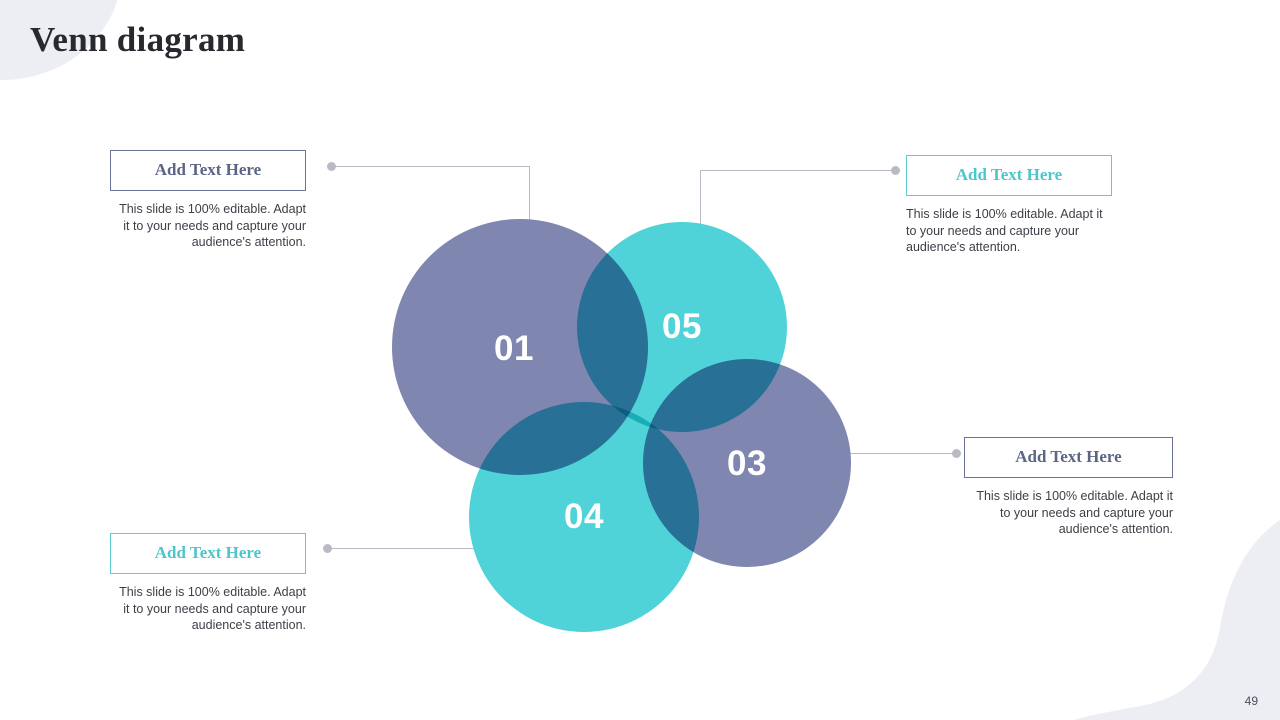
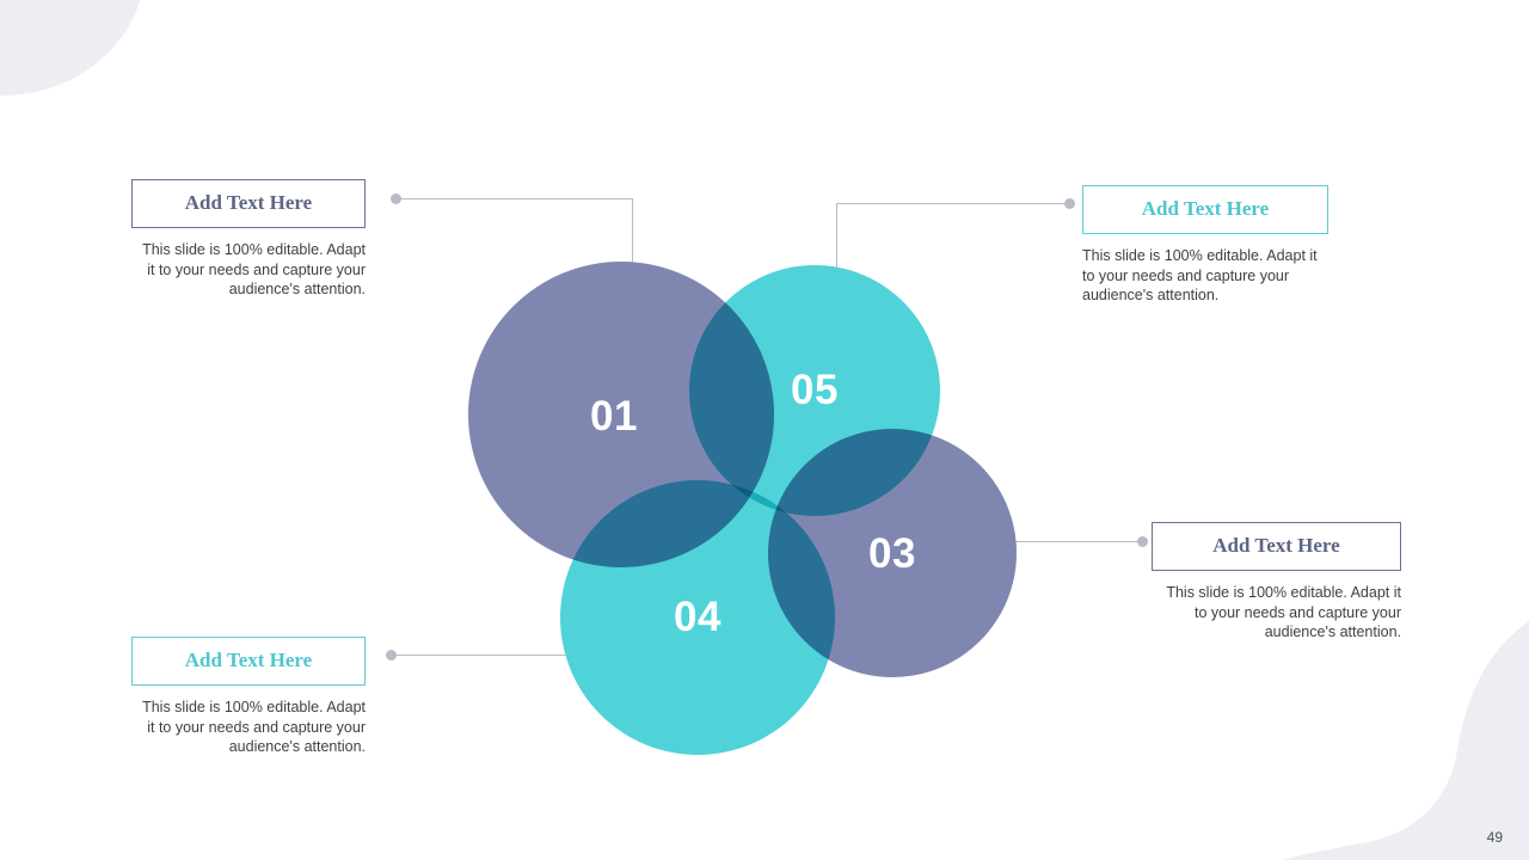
- Venn diagram
  01
  05
  03
  04
  Add Text Here
  This slide is 100% editable. Adapt it to your needs and capture your audience's attention.
  Add Text Here
  This slide is 100% editable. Adapt it to your needs and capture your audience's attention.
  Add Text Here
  This slide is 100% editable. Adapt it to your needs and capture your audience's attention.
  Add Text Here
  This slide is 100% editable. Adapt it to your needs and capture your audience's attention.
  49
